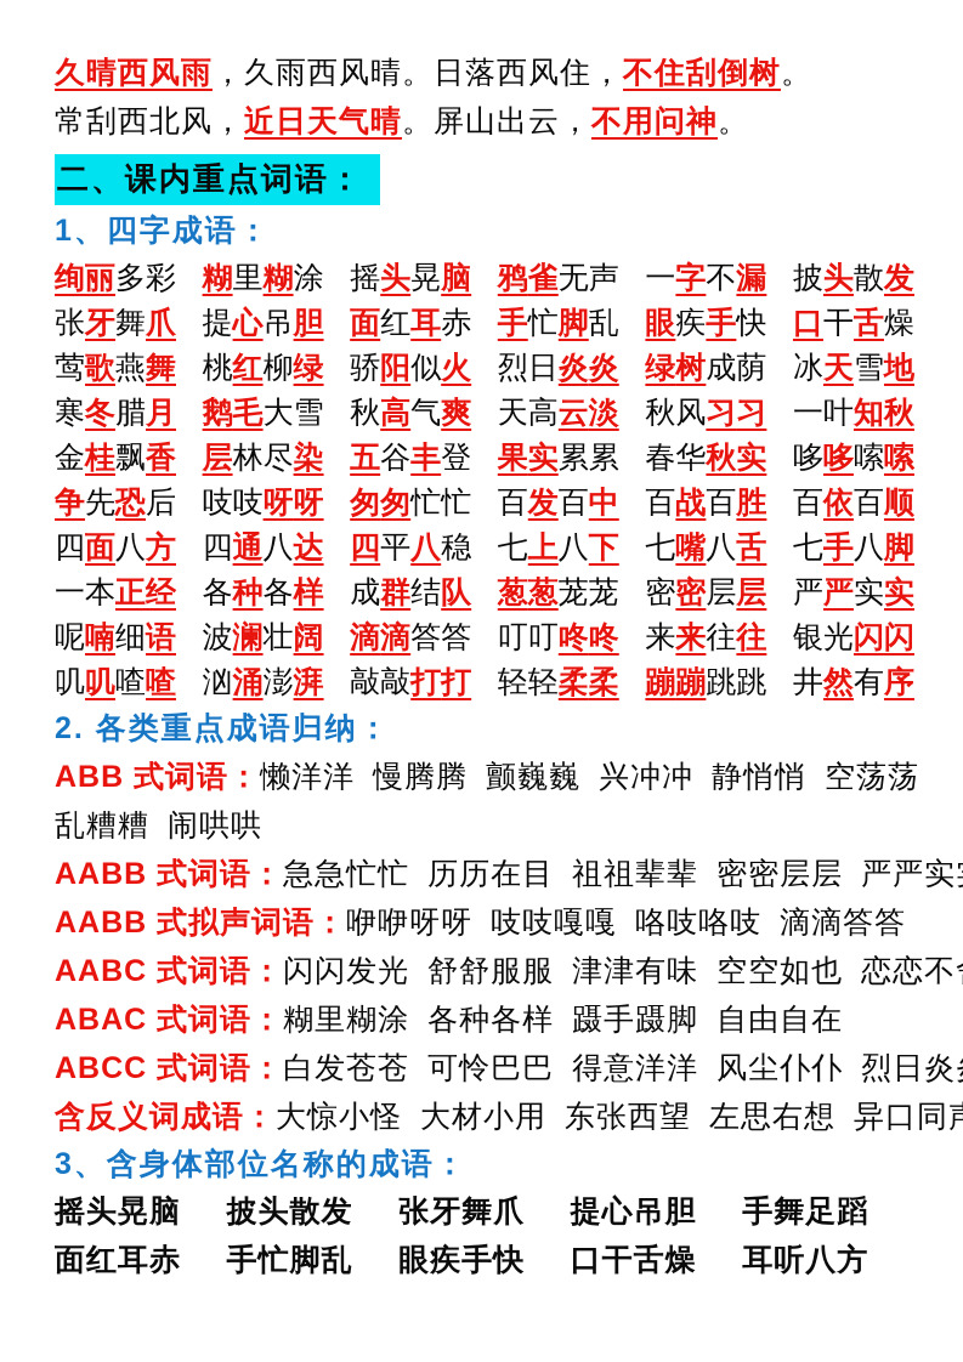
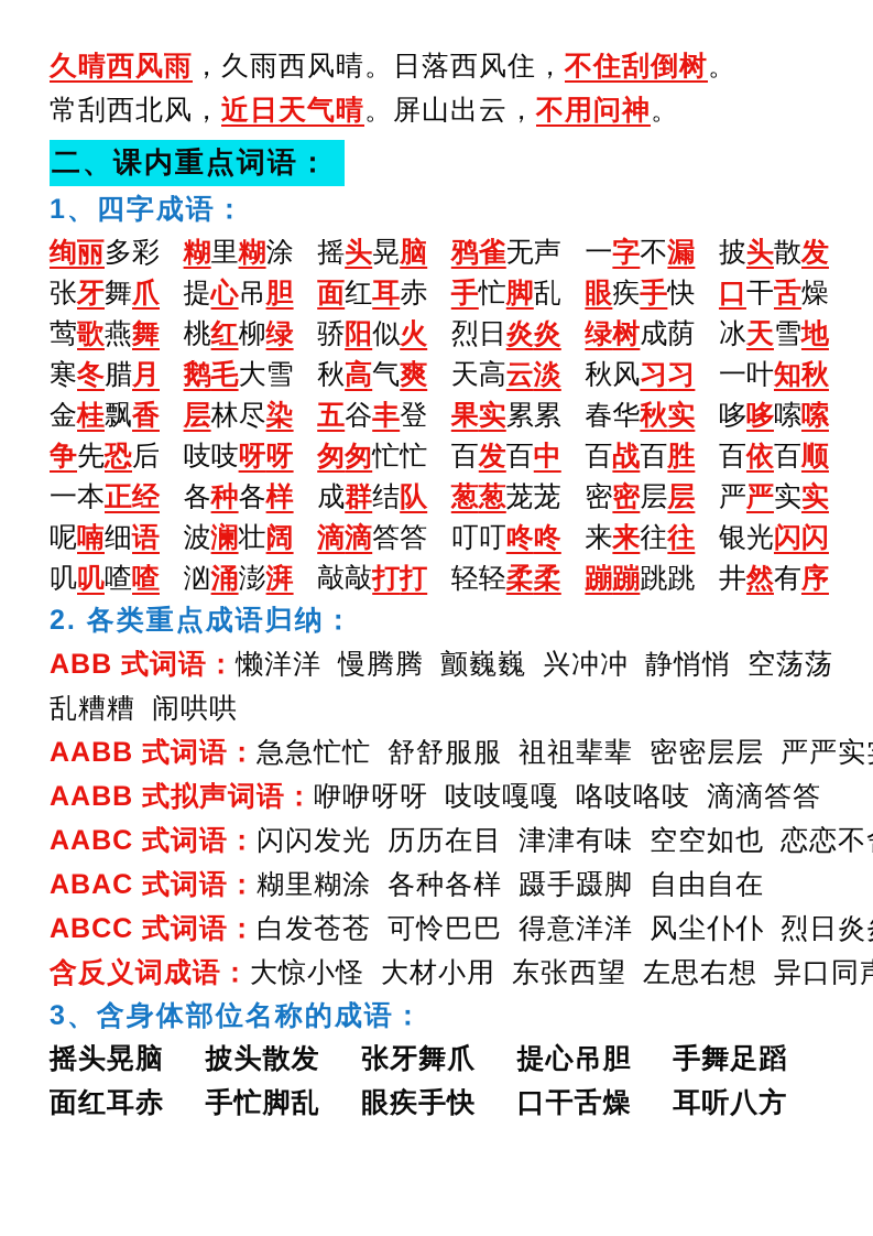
  久晴西风雨，久雨西风晴。日落西风住，不住刮倒树。
  常刮西北风，近日天气晴。屏山出云，不用问神。
  二、课内重点词语：
  1、四字成语：
  绚丽多彩
  糊里糊涂
  摇头晃脑
  鸦雀无声
  一字不漏
  披头散发
  张牙舞爪
  提心吊胆
  面红耳赤
  手忙脚乱
  眼疾手快
  口干舌燥
  莺歌燕舞
  桃红柳绿
  骄阳似火
  烈日炎炎
  绿树成荫
  冰天雪地
  寒冬腊月
  鹅毛大雪
  秋高气爽
  天高云淡
  秋风习习
  一叶知秋
  金桂飘香
  层林尽染
  五谷丰登
  果实累累
  春华秋实
  哆哆嗦嗦
  争先恐后
  吱吱呀呀
  匆匆忙忙
  百发百中
  百战百胜
  百依百顺
- 四面八方
- 四通八达
- 四平八稳
- 七上八下
- 七嘴八舌
- 七手八脚
  一本正经
  各种各样
  成群结队
  葱葱茏茏
  密密层层
  严严实实
  呢喃细语
  波澜壮阔
  滴滴答答
  叮叮咚咚
  来来往往
  银光闪闪
  叽叽喳喳
  汹涌澎湃
  敲敲打打
  轻轻柔柔
  蹦蹦跳跳
  井然有序
  2. 各类重点成语归纳：
  ABB 式词语：懒洋洋 慢腾腾 颤巍巍 兴冲冲 静悄悄 空荡荡
  乱糟糟 闹哄哄
- AABB 式词语：急急忙忙 历历在目 祖祖辈辈 密密层层 严严实
+ AABB 式词语：急急忙忙 舒舒服服 祖祖辈辈 密密层层 严严实
  AABB 式拟声词语：咿咿呀呀 吱吱嘎嘎 咯吱咯吱 滴滴答答
- AABC 式词语：闪闪发光 舒舒服服 津津有味 空空如也 恋恋不
+ AABC 式词语：闪闪发光 历历在目 津津有味 空空如也 恋恋不
  ABAC 式词语：糊里糊涂 各种各样 蹑手蹑脚 自由自在
  ABCC 式词语：白发苍苍 可怜巴巴 得意洋洋 风尘仆仆 烈日炎
  含反义词成语：大惊小怪 大材小用 东张西望 左思右想 异口同
  3、含身体部位名称的成语：
  摇头晃脑
  披头散发
  张牙舞爪
  提心吊胆
  手舞足蹈
  面红耳赤
  手忙脚乱
  眼疾手快
  口干舌燥
  耳听八方
